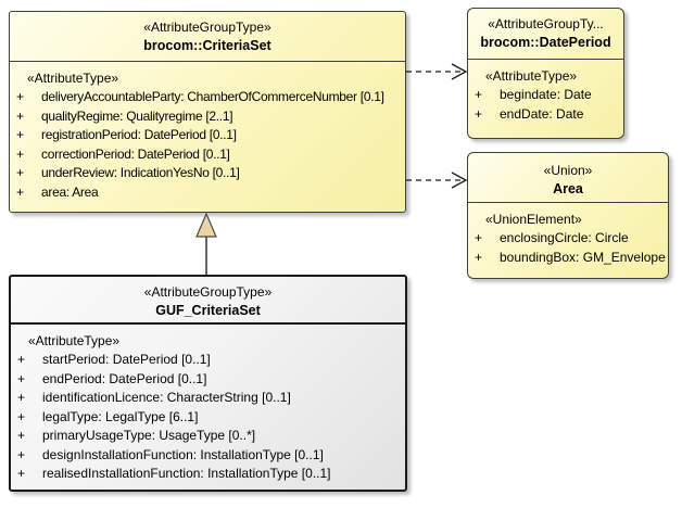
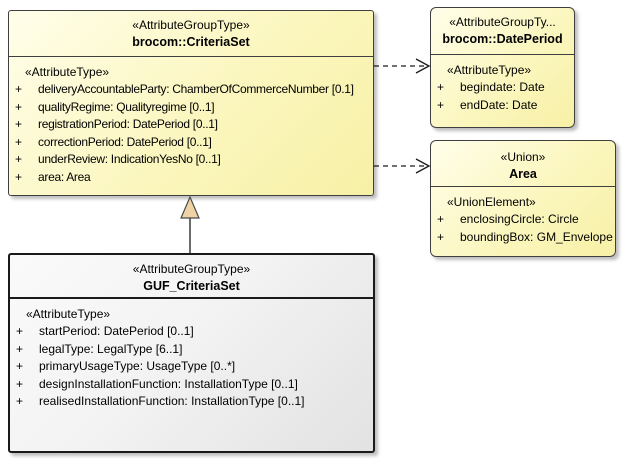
  «AttributeGroupType»
  brocom::CriteriaSet
  «AttributeType»
  + deliveryAccountableParty: ChamberOfCommerceNumber [0.1]
- + qualityRegime: Qualityregime [2..1]
+ + qualityRegime: Qualityregime [0..1]
  + registrationPeriod: DatePeriod [0..1]
  + correctionPeriod: DatePeriod [0..1]
  + underReview: IndicationYesNo [0..1]
  + area: Area
  «AttributeGroupTy...
  brocom::DatePeriod
  «AttributeType»
  + begindate: Date
  + endDate: Date
  «Union»
  Area
  «UnionElement»
  + enclosingCircle: Circle
  + boundingBox: GM_Envelope
  «AttributeGroupType»
  GUF_CriteriaSet
  «AttributeType»
  + startPeriod: DatePeriod [0..1]
- + endPeriod: DatePeriod [0..1]
- + identificationLicence: CharacterString [0..1]
  + legalType: LegalType [6..1]
  + primaryUsageType: UsageType [0..*]
  + designInstallationFunction: InstallationType [0..1]
  + realisedInstallationFunction: InstallationType [0..1]
